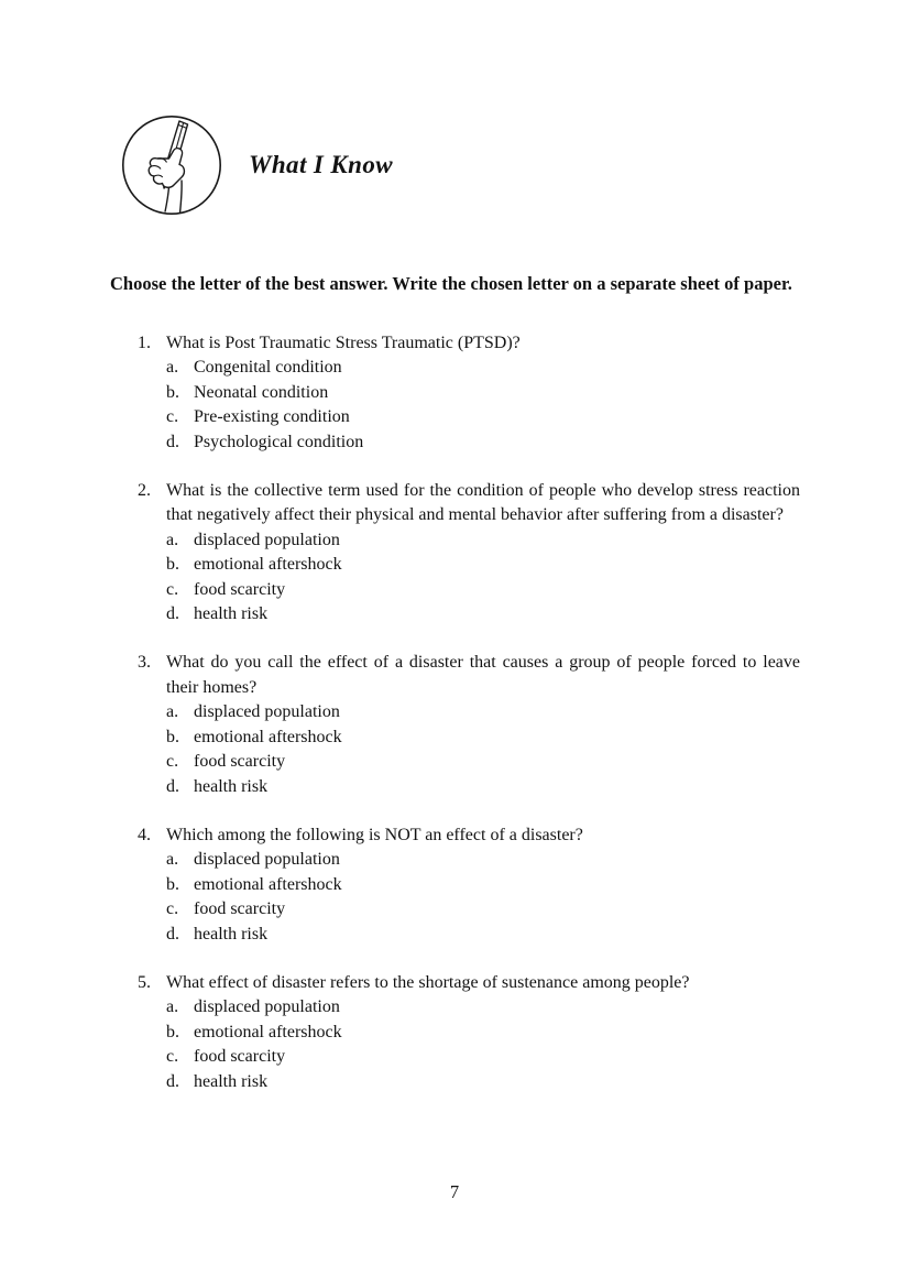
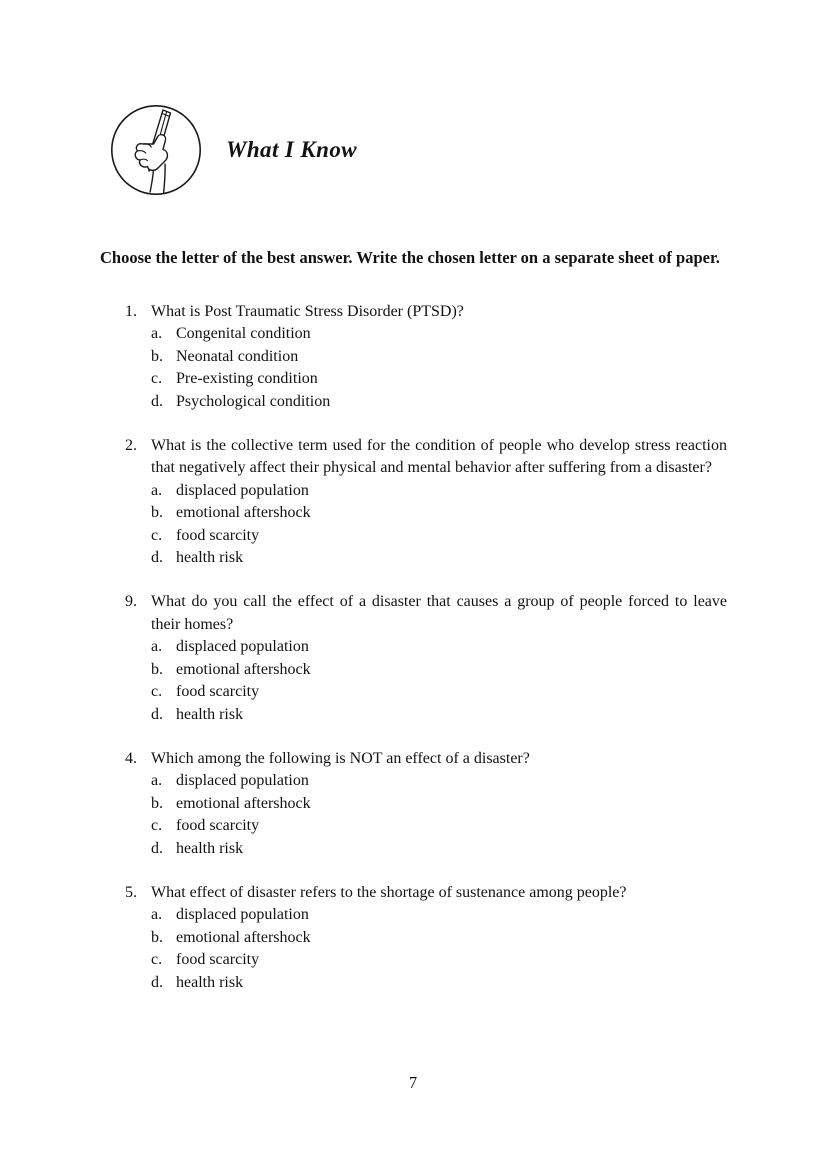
  What I Know
  Choose the letter of the best answer. Write the chosen letter on a separate sheet of paper.
  1.
- What is Post Traumatic Stress Traumatic (PTSD)?
+ What is Post Traumatic Stress Disorder (PTSD)?
  a.
  Congenital condition
  b.
  Neonatal condition
  c.
  Pre-existing condition
  d.
  Psychological condition
  2.
  What is the collective term used for the condition of people who develop stress reaction that negatively affect their physical and mental behavior after suffering from a disaster?
  a.
  displaced population
  b.
  emotional aftershock
  c.
  food scarcity
  d.
  health risk
- 3.
+ 9.
  What do you call the effect of a disaster that causes a group of people forced to leave their homes?
  a.
  displaced population
  b.
  emotional aftershock
  c.
  food scarcity
  d.
  health risk
  4.
  Which among the following is NOT an effect of a disaster?
  a.
  displaced population
  b.
  emotional aftershock
  c.
  food scarcity
  d.
  health risk
  5.
  What effect of disaster refers to the shortage of sustenance among people?
  a.
  displaced population
  b.
  emotional aftershock
  c.
  food scarcity
  d.
  health risk
  7
